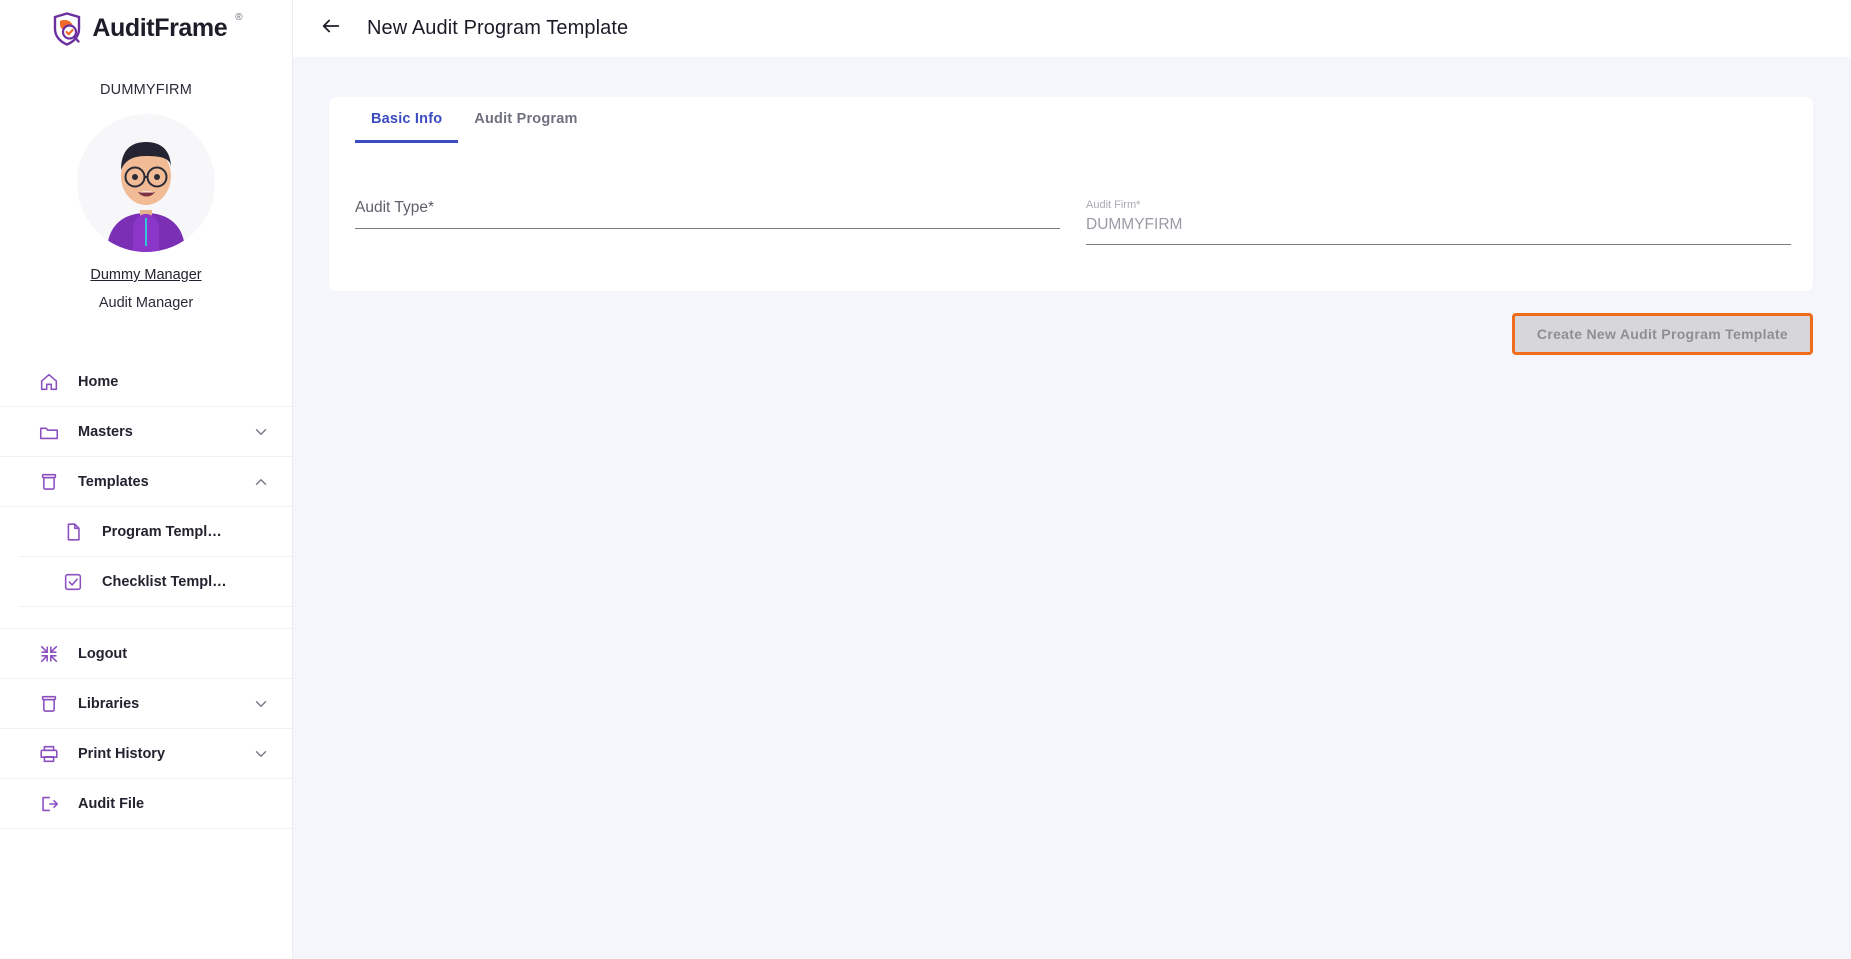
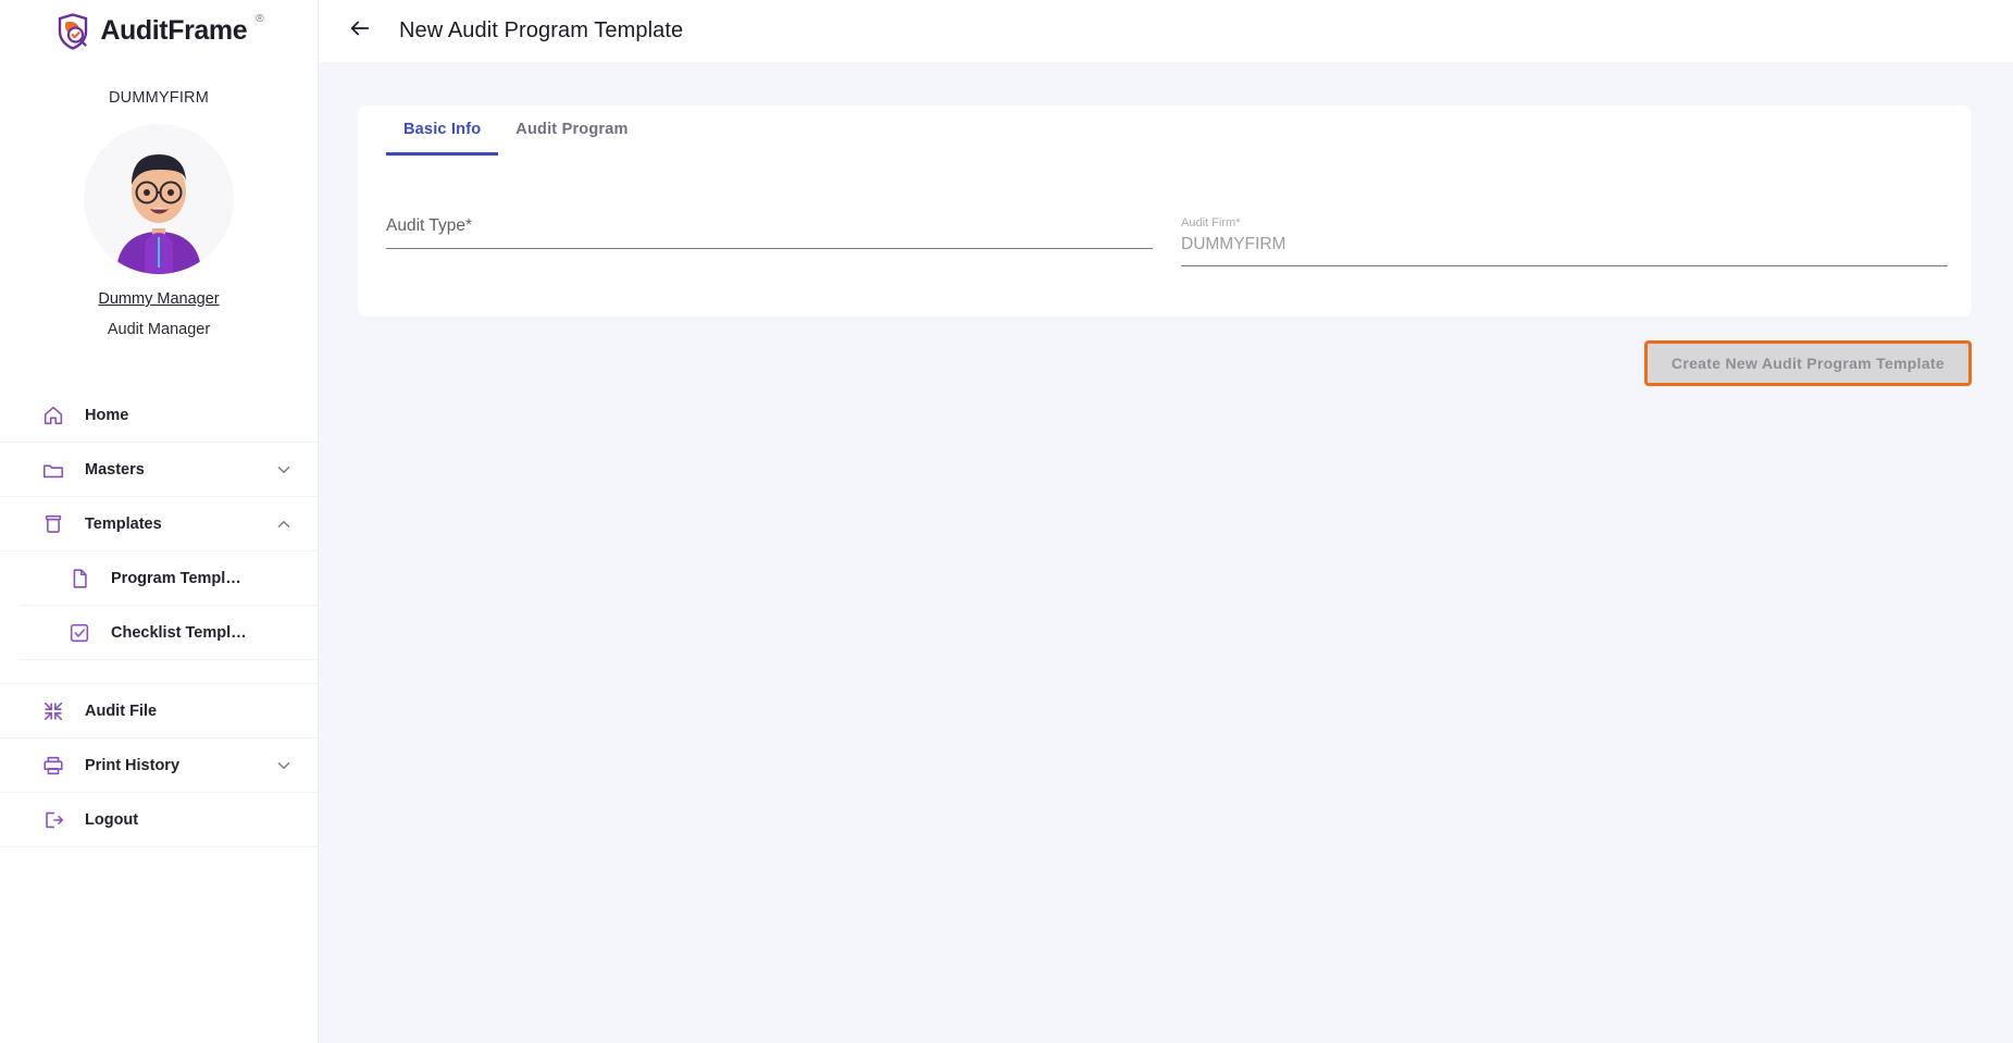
  AuditFrame
  ®
  DUMMYFIRM
  Dummy Manager
  Audit Manager
  Home
  Masters
  Templates
  Program Templ…
  Checklist Templ…
- Logout
+ Audit File
- Libraries
  Print History
- Audit File
+ Logout
  New Audit Program Template
  Basic Info
  Audit Program
  Audit Type*
  Audit Firm*
  DUMMYFIRM
  Create New Audit Program Template
